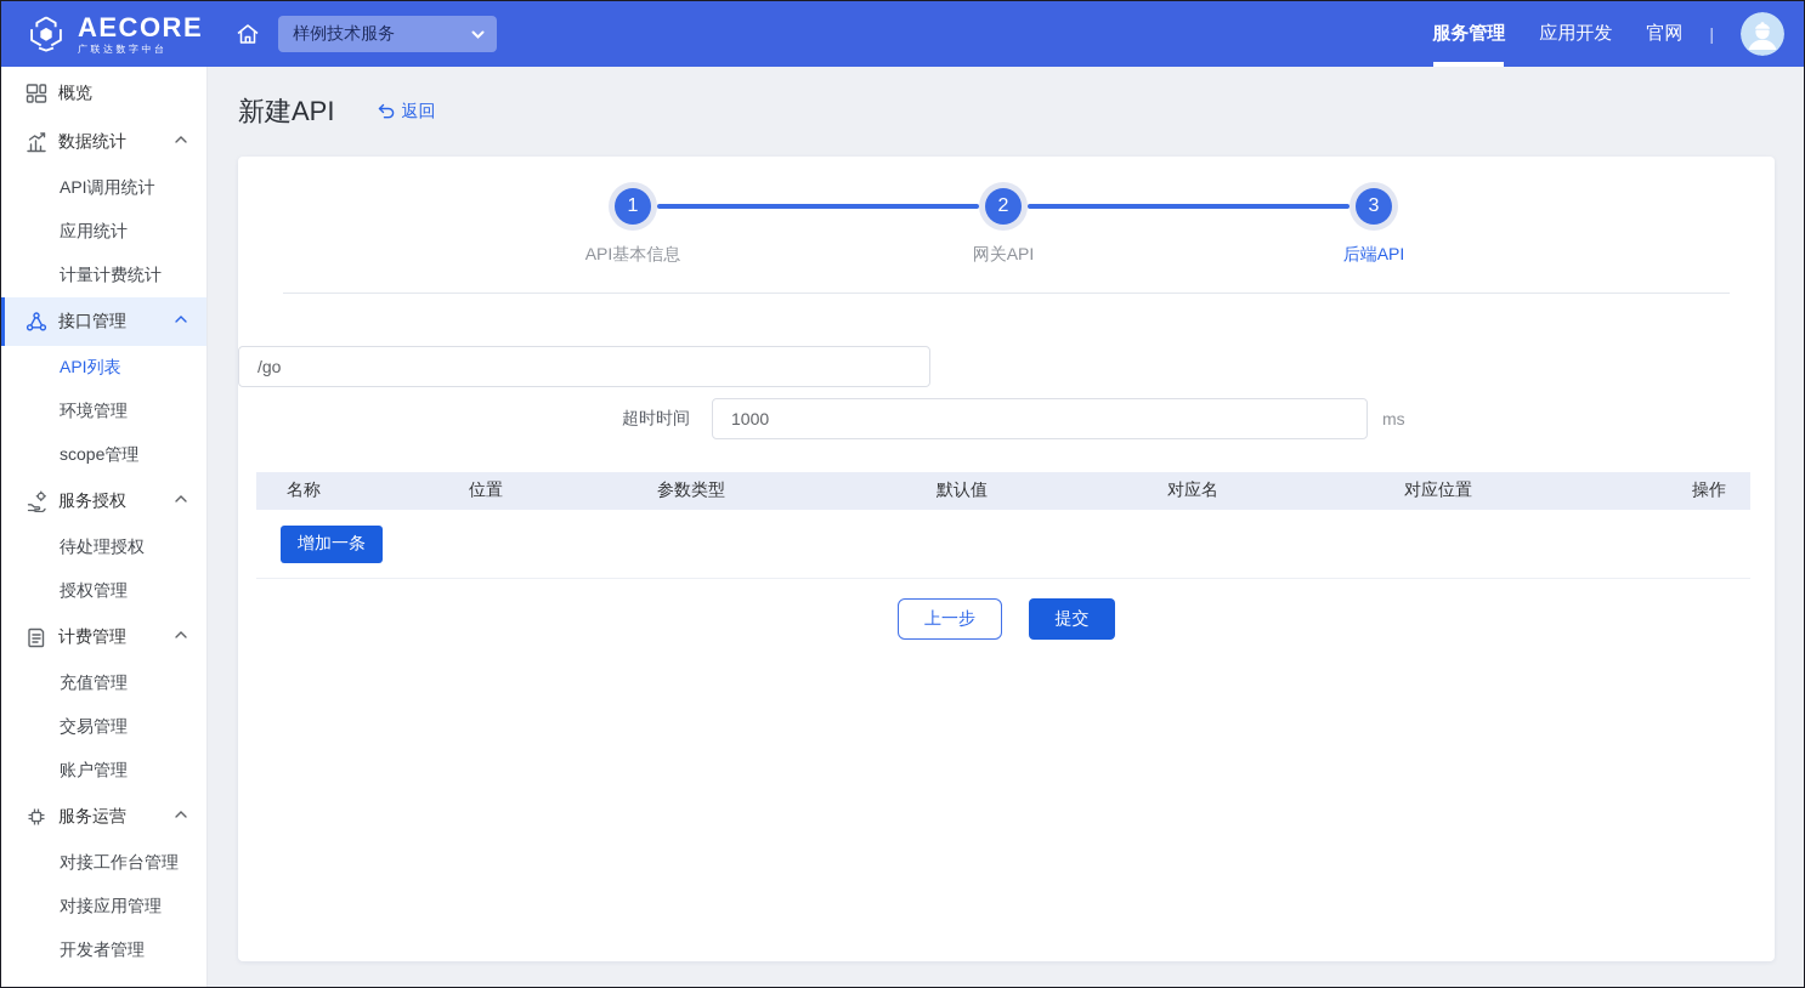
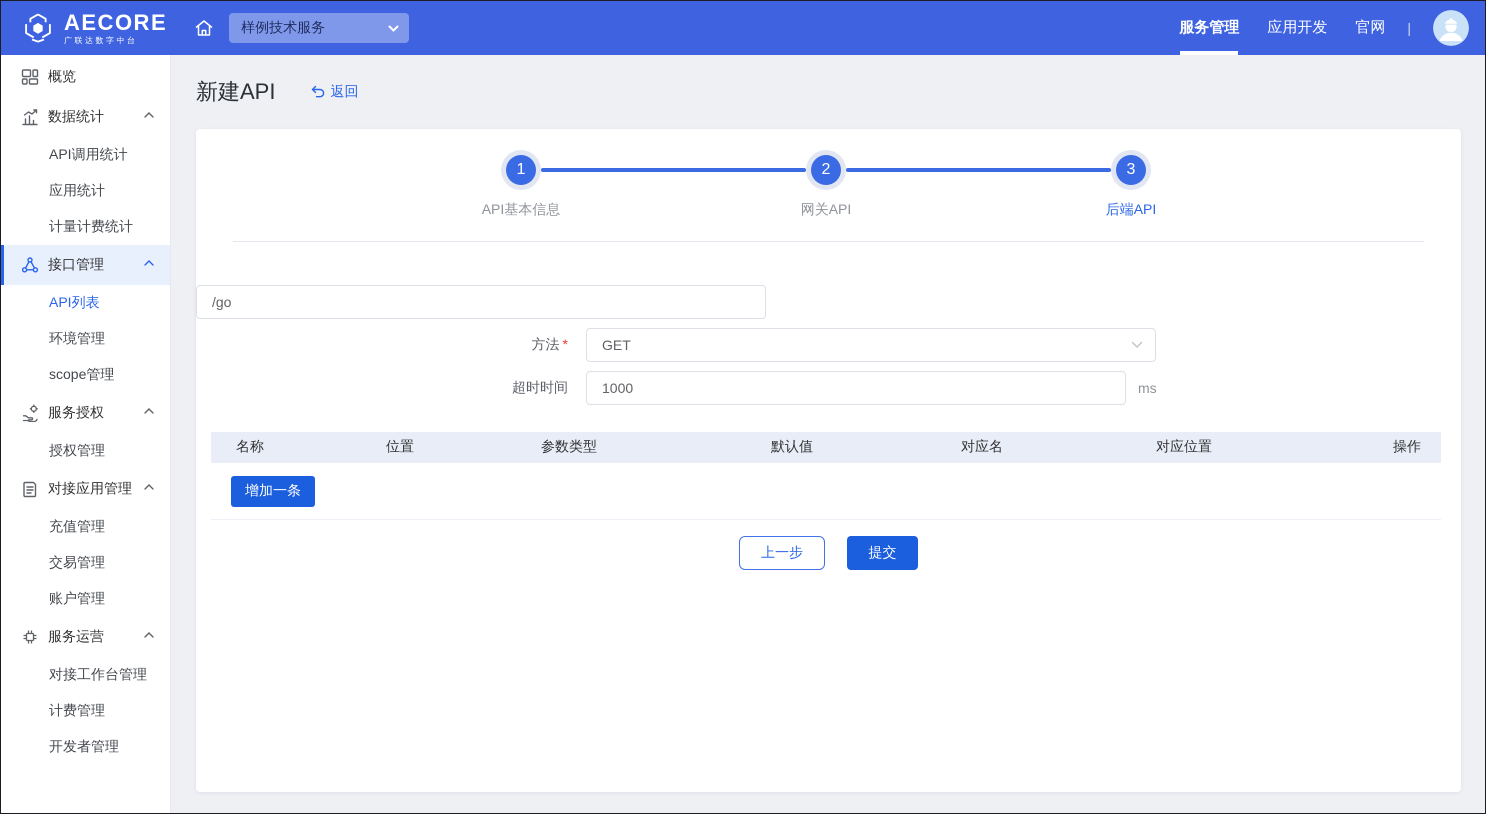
  AECORE
  广联达数字中台
  样例技术服务
  服务管理
  应用开发
  官网
  |
  概览
  数据统计
  API调用统计
  应用统计
  计量计费统计
  接口管理
  API列表
  环境管理
  scope管理
  服务授权
- 待处理授权
  授权管理
- 计费管理
+ 对接应用管理
  充值管理
  交易管理
  账户管理
  服务运营
  对接工作台管理
- 对接应用管理
+ 计费管理
  开发者管理
  新建API
  返回
  1
  2
  3
  API基本信息
  网关API
  后端API
  /go
+ 方法 *
+ GET
  超时时间
  1000
  ms
  名称
  位置
  参数类型
  默认值
  对应名
  对应位置
  操作
  增加一条
  上一步
  提交
